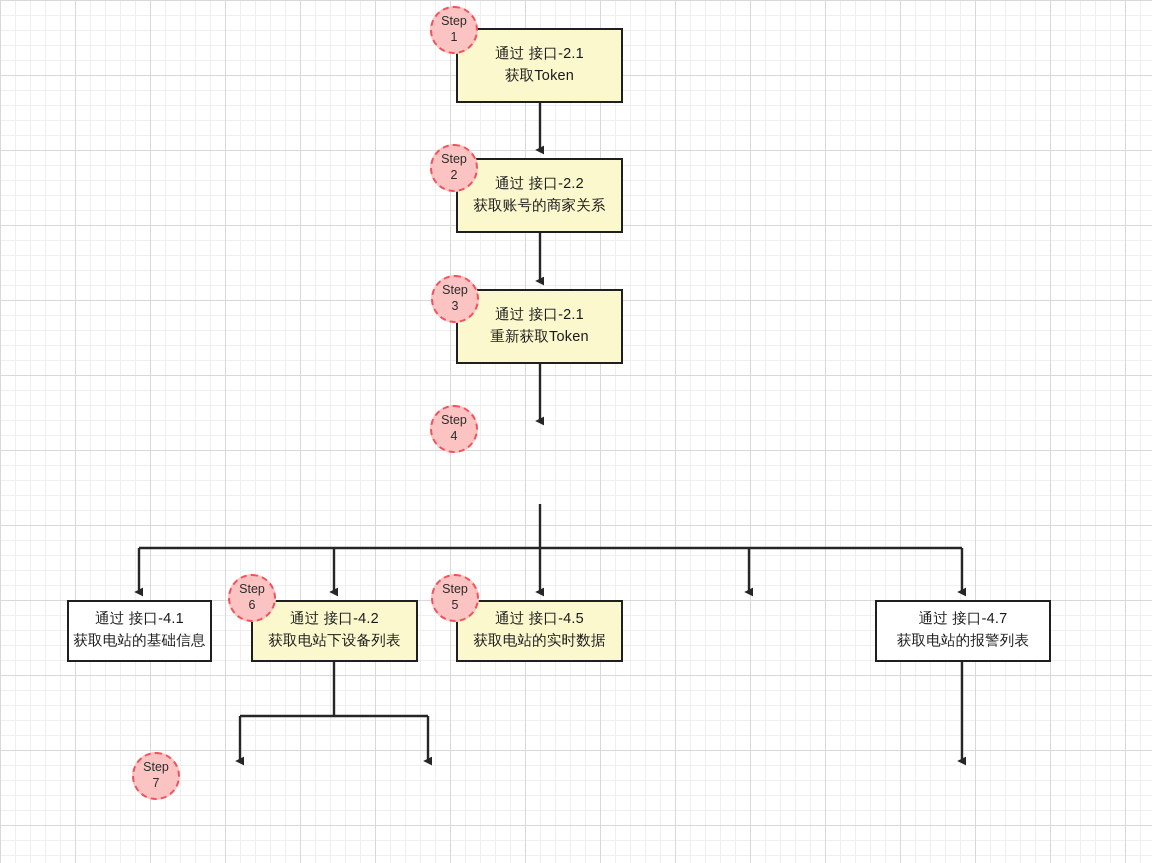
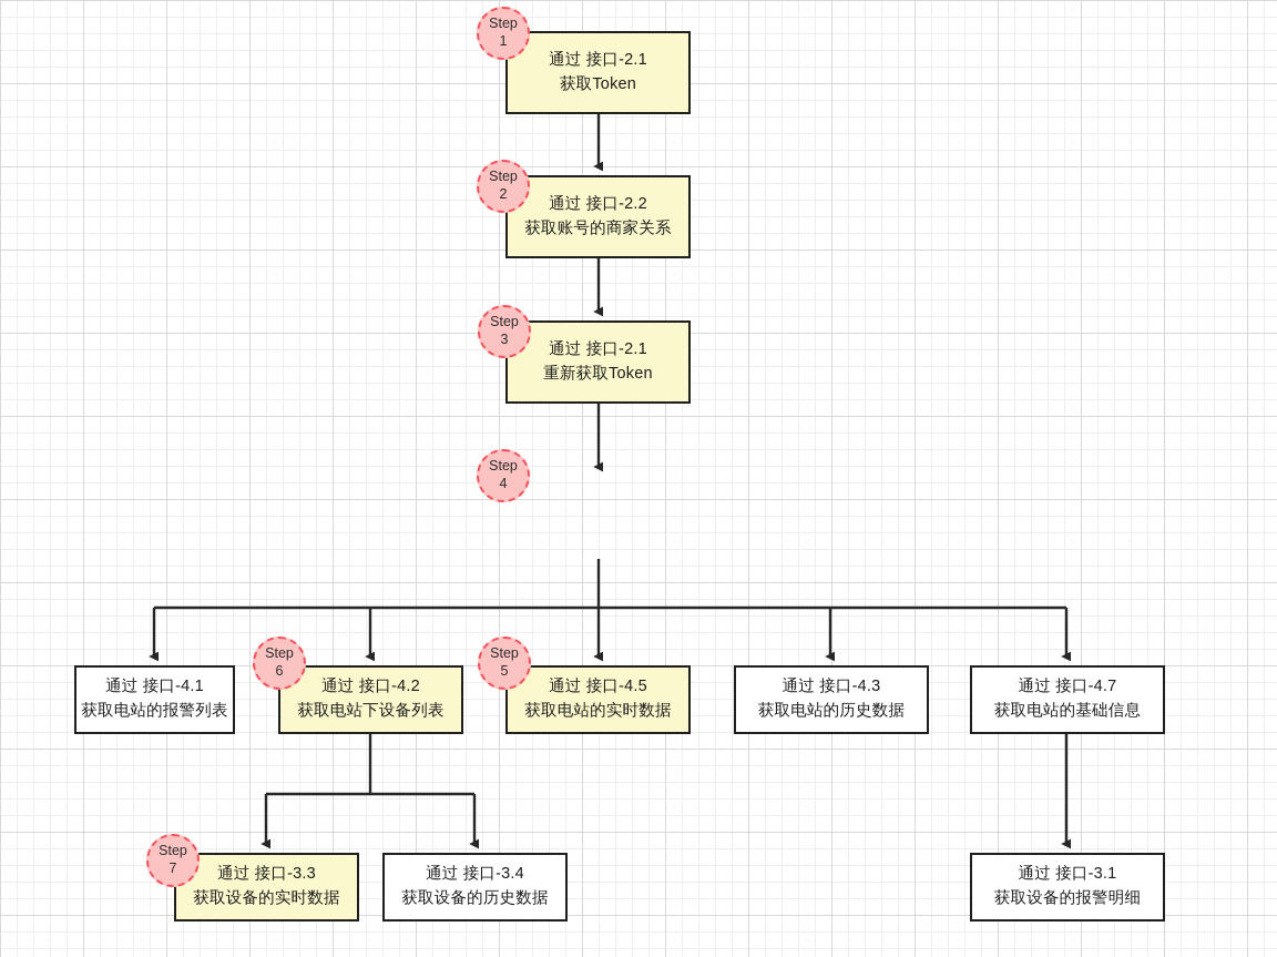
  通过 接口-2.1
  获取Token
  通过 接口-2.2
  获取账号的商家关系
  通过 接口-2.1
  重新获取Token
  通过 接口-4.1
- 获取电站的基础信息
+ 获取电站的报警列表
  通过 接口-4.2
  获取电站下设备列表
  通过 接口-4.5
  获取电站的实时数据
+ 通过 接口-4.3
+ 获取电站的历史数据
  通过 接口-4.7
- 获取电站的报警列表
+ 获取电站的基础信息
+ 通过 接口-3.3
+ 获取设备的实时数据
+ 通过 接口-3.4
+ 获取设备的历史数据
+ 通过 接口-3.1
+ 获取设备的报警明细
  Step
  1
  Step
  2
  Step
  3
  Step
  4
  Step
  6
  Step
  5
  Step
  7
